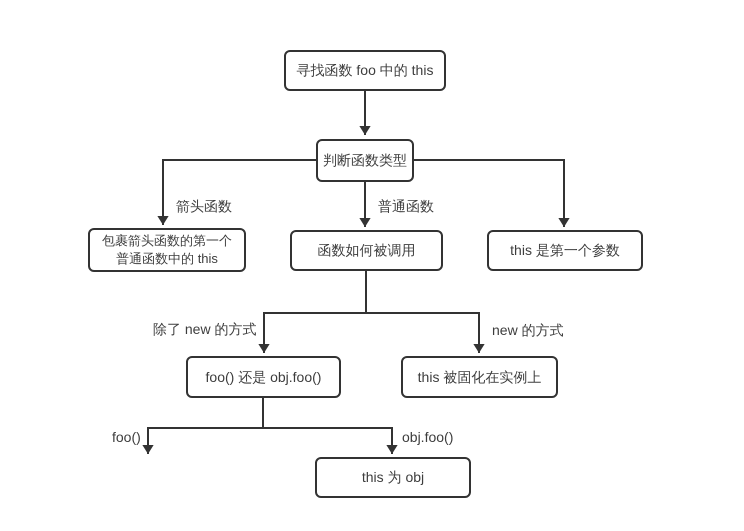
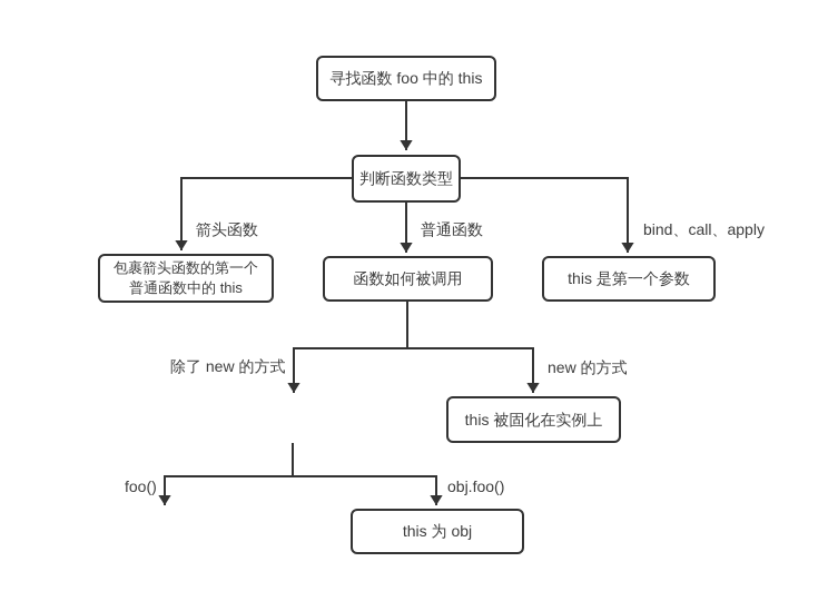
  寻找函数 foo 中的 this
  判断函数类型
  包裹箭头函数的第一个
  普通函数中的 this
  函数如何被调用
  this 是第一个参数
- foo() 还是 obj.foo()
  this 被固化在实例上
  this 为 obj
  箭头函数
  普通函数
+ bind、call、apply
  除了 new 的方式
  new 的方式
  foo()
  obj.foo()
